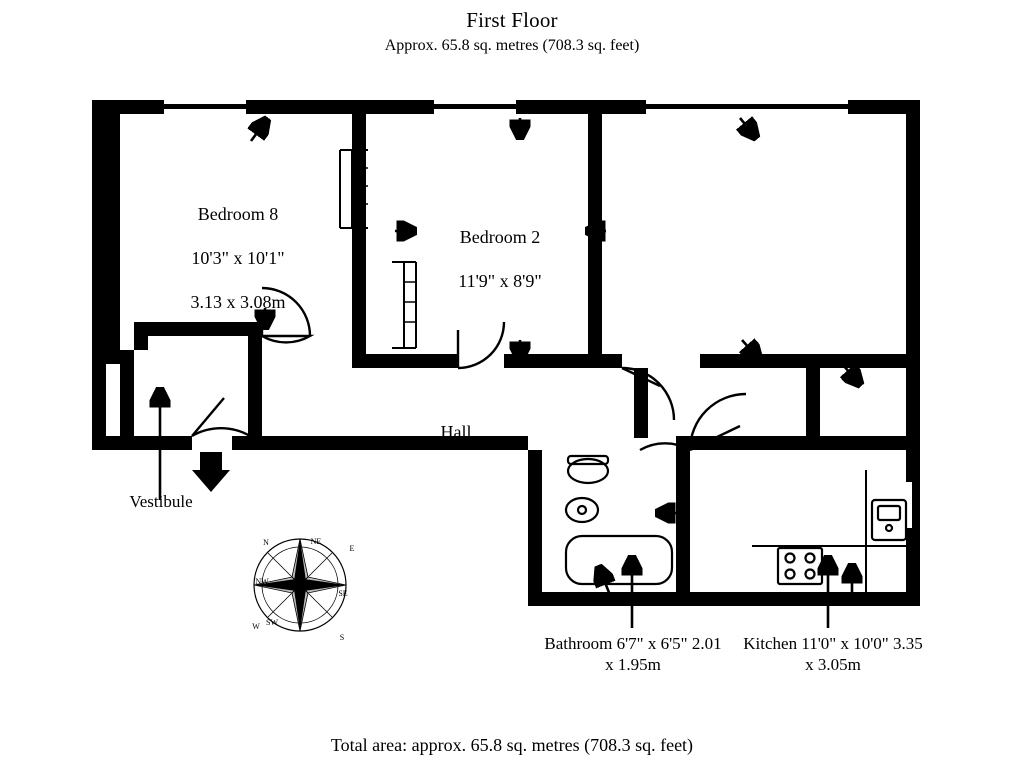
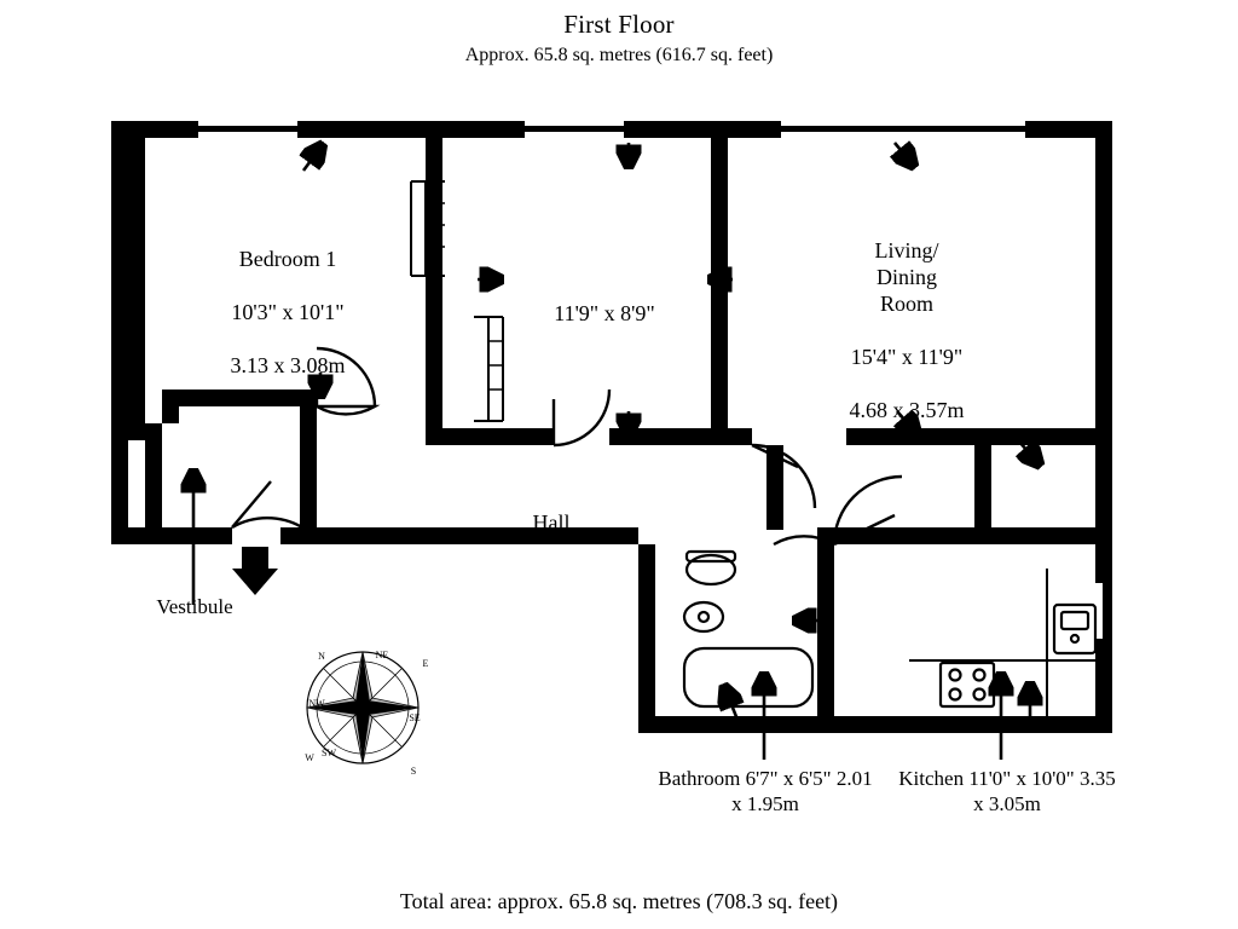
  First Floor
- Approx. 65.8 sq. metres (708.3 sq. feet)
+ Approx. 65.8 sq. metres (616.7 sq. feet)
  N
  E
  S
  W
  NE
  SE
  SW
  NW
- Bedroom 8
+ Bedroom 1
  10'3" x 10'1"
  3.13 x 3.08m
- Bedroom 2
  11'9" x 8'9"
+ Living/
+ Dining
+ Room
+ 15'4" x 11'9"
+ 4.68 x 3.57m
  Hall
  Vestibule
  Bathroom 6'7" x 6'5" 2.01 x 1.95m
  Kitchen 11'0" x 10'0" 3.35 x 3.05m
  Total area: approx. 65.8 sq. metres (708.3 sq. feet)
